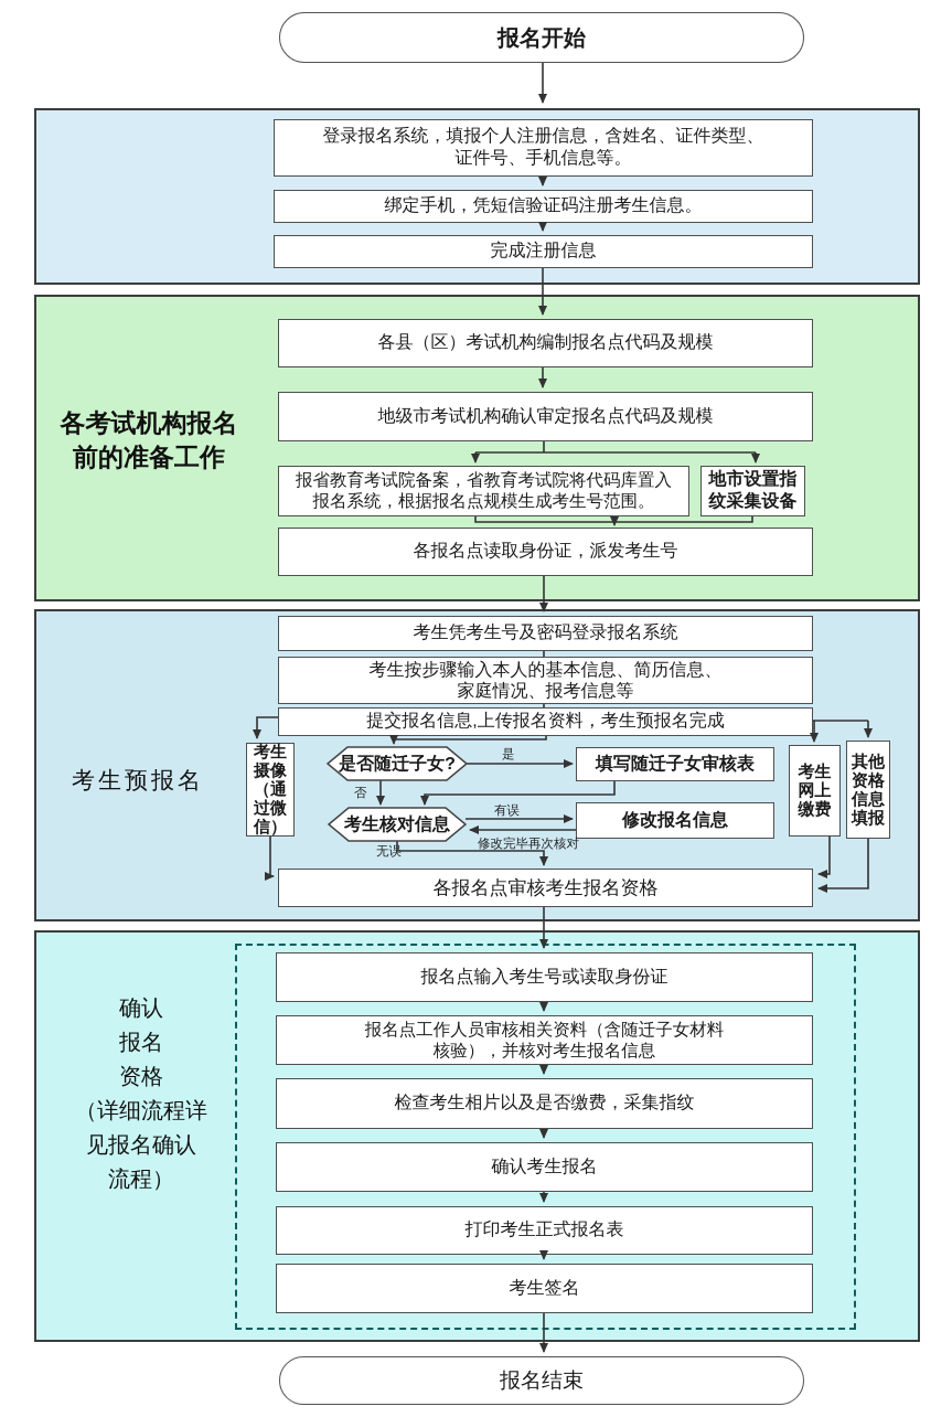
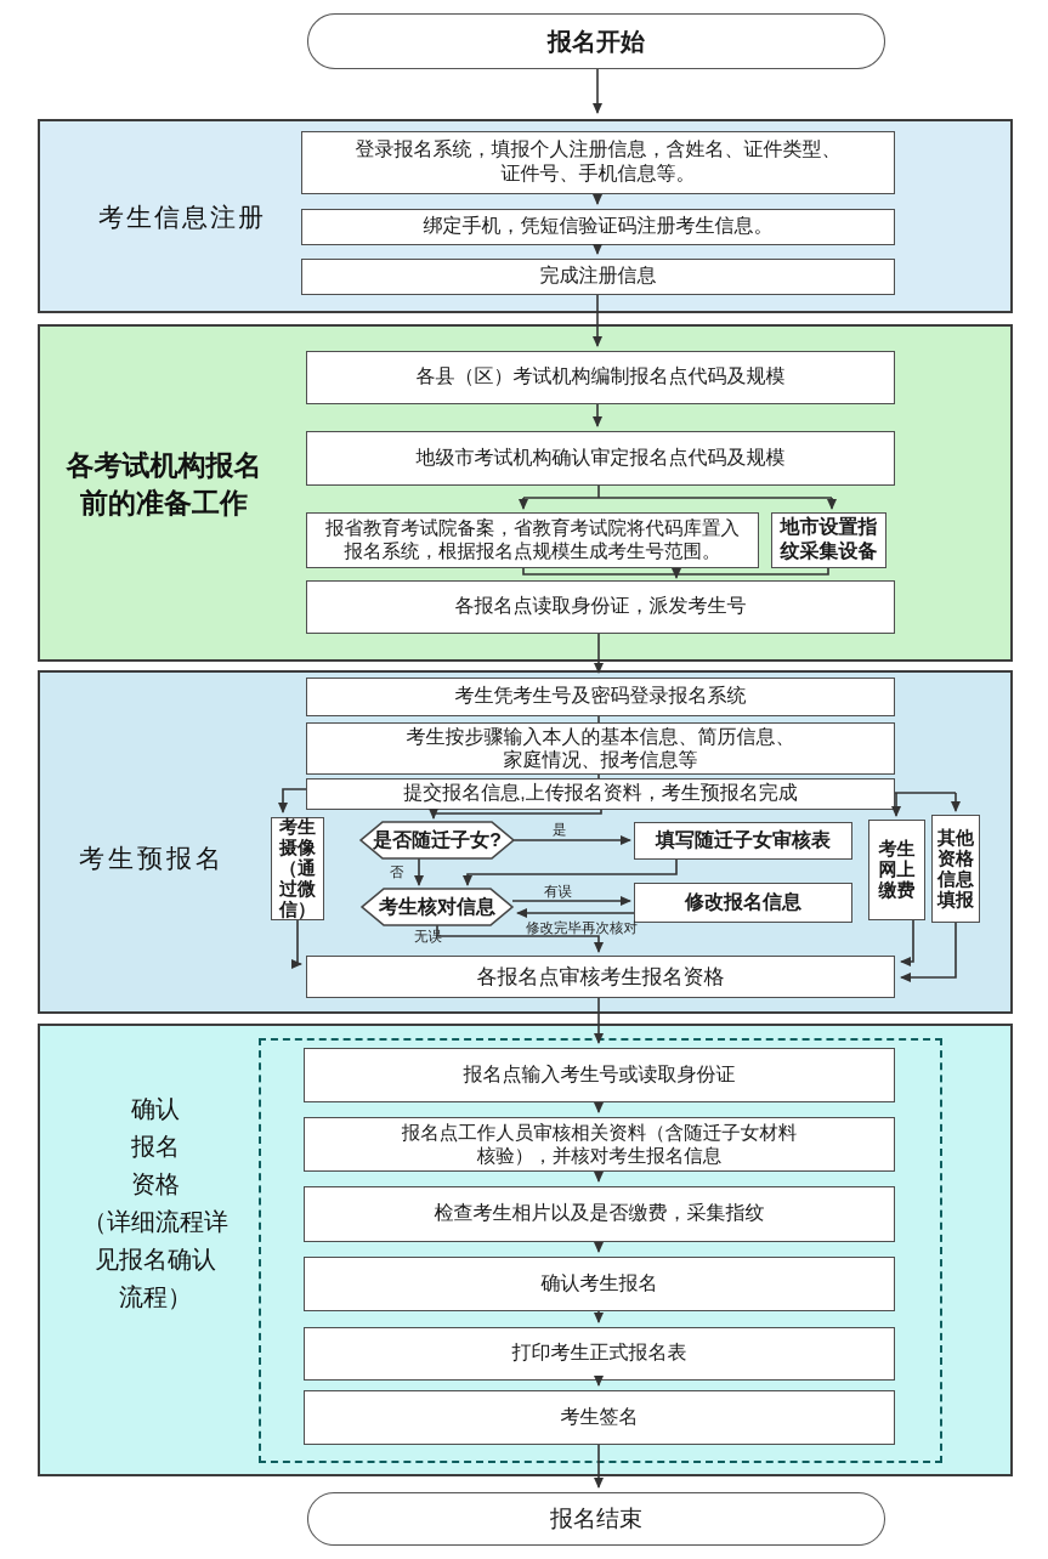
+ 考生信息注册
  各考试机构报名
  前的准备工作
  考生预报名
  确认
  报名
  资格
  （详细流程详
  见报名确认
  流程）
  报名开始
  报名结束
  登录报名系统，填报个人注册信息，含姓名、证件类型、
  证件号、手机信息等。
  绑定手机，凭短信验证码注册考生信息。
  完成注册信息
  各县（区）考试机构编制报名点代码及规模
  地级市考试机构确认审定报名点代码及规模
  报省教育考试院备案，省教育考试院将代码库置入
  报名系统，根据报名点规模生成考生号范围。
  地市设置指
  纹采集设备
  各报名点读取身份证，派发考生号
  考生凭考生号及密码登录报名系统
  考生按步骤输入本人的基本信息、简历信息、
  家庭情况、报考信息等
  提交报名信息,上传报名资料，考生预报名完成
  考生摄像（通过微信）
  填写随迁子女审核表
  修改报名信息
  考生网上缴费
  其他资格信息填报
  各报名点审核考生报名资格
  报名点输入考生号或读取身份证
  报名点工作人员审核相关资料（含随迁子女材料
  核验），并核对考生报名信息
  检查考生相片以及是否缴费，采集指纹
  确认考生报名
  打印考生正式报名表
  考生签名
  是否随迁子女?
  考生核对信息
  是
  否
  有误
  无误
  修改完毕再次核对
